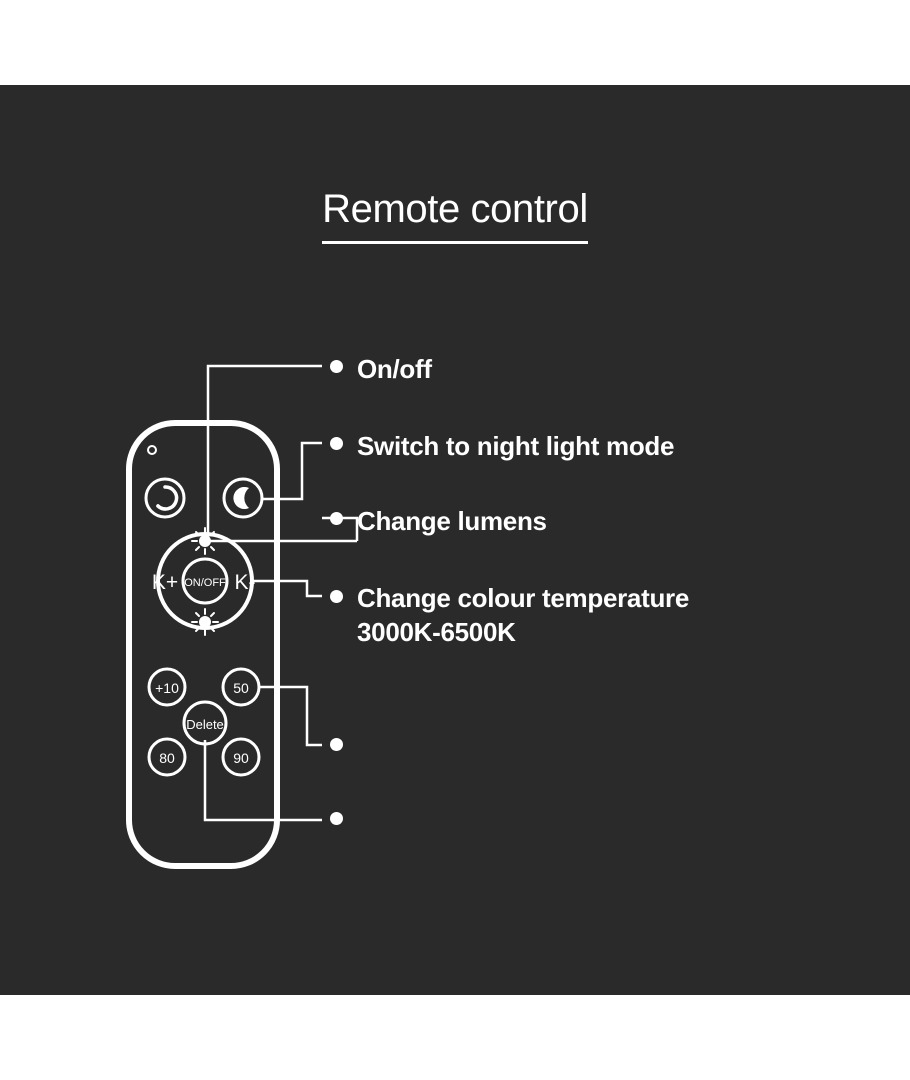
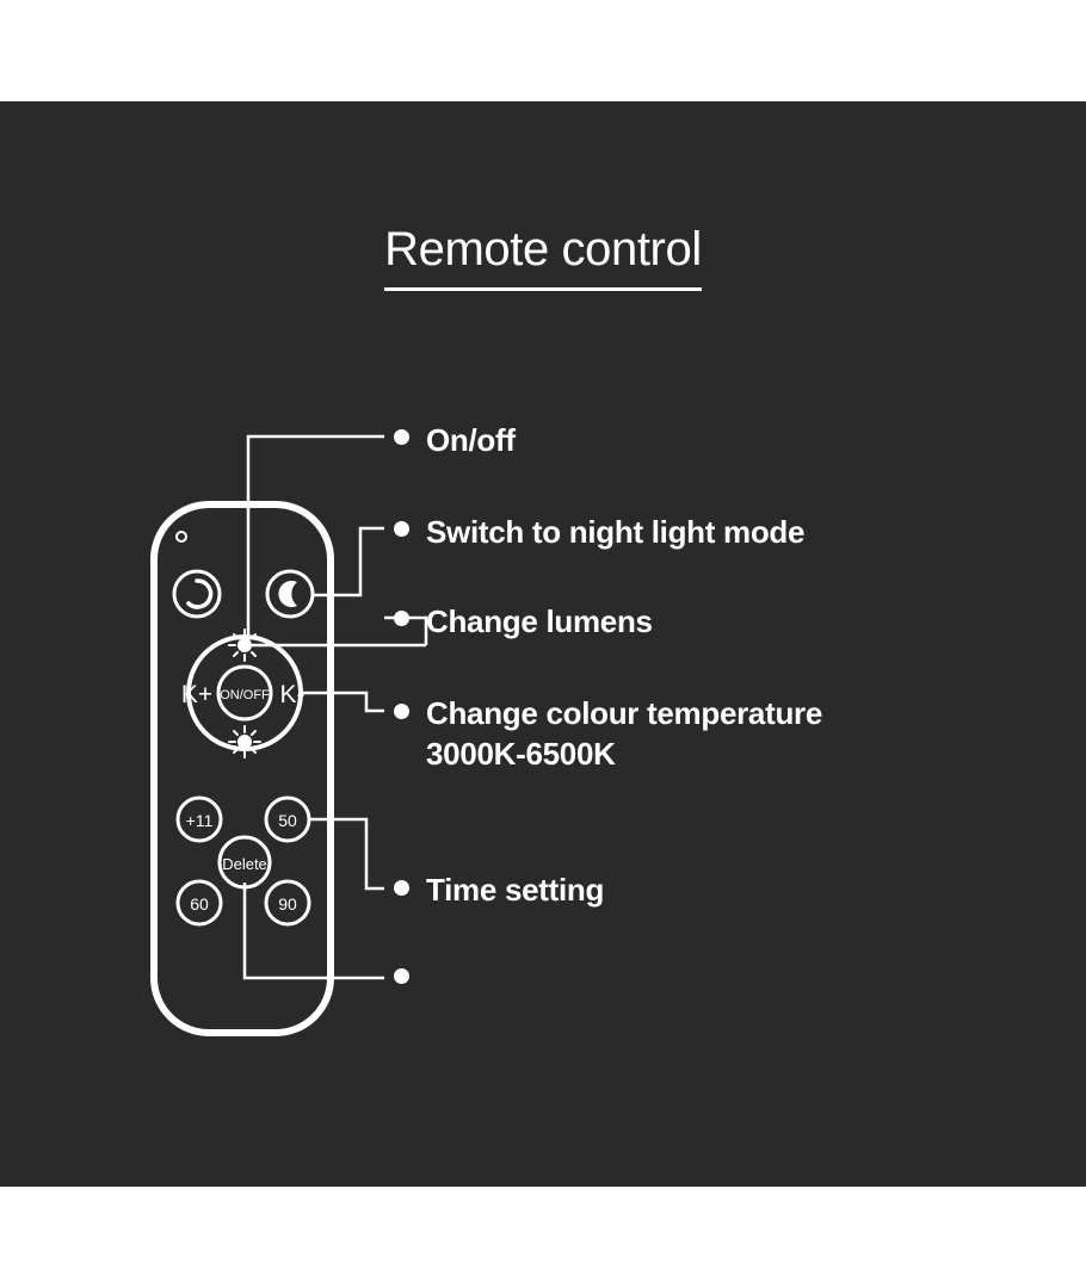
  Remote control
  K+
  K-
  ON/OFF
- +10
+ +11
  50
  Delete
- 80
+ 60
  90
  On/off
  Switch to night light mode
  Change lumens
  Change colour temperature
  3000K-6500K
+ Time setting
